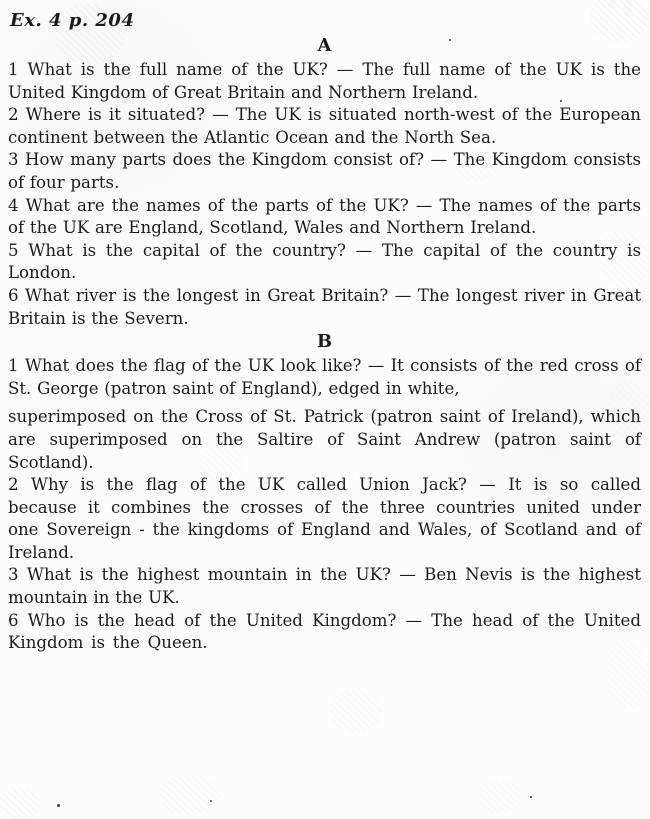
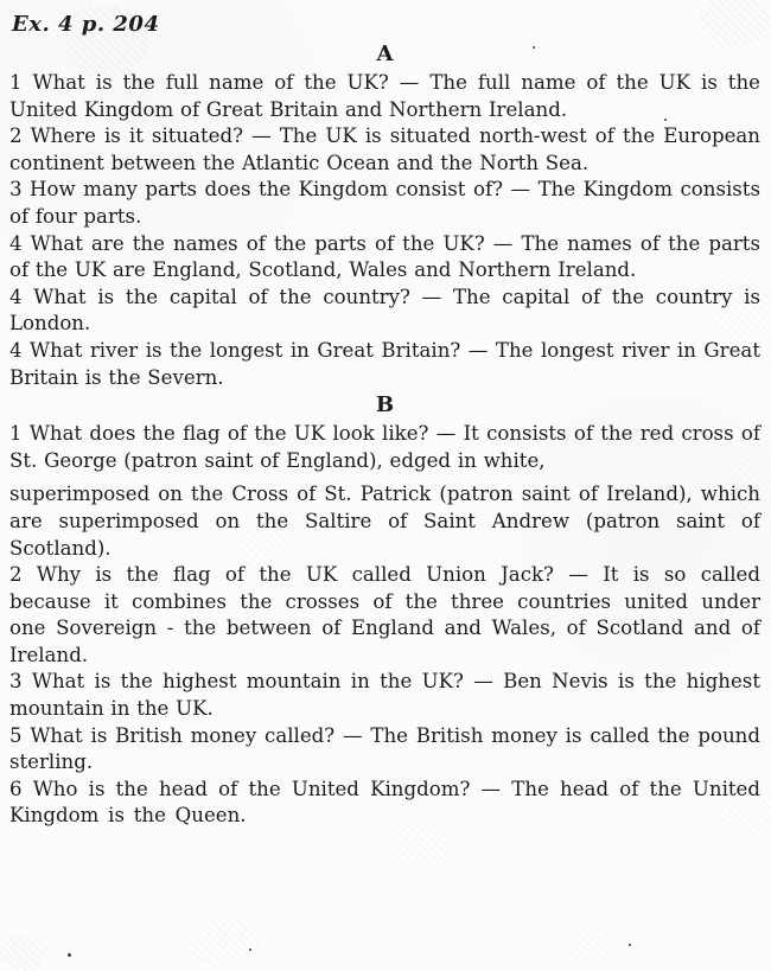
  Ex. 4 p. 204
  A
  1 What is the full name of the UK? — The full name of the UK is the United Kingdom of Great Britain and Northern Ireland.
  2 Where is it situated? — The UK is situated north-west of the European continent between the Atlantic Ocean and the North Sea.
  3 How many parts does the Kingdom consist of? — The Kingdom consists of four parts.
  4 What are the names of the parts of the UK? — The names of the parts of the UK are England, Scotland, Wales and Northern Ireland.
- 5 What is the capital of the country? — The capital of the country is London.
+ 4 What is the capital of the country? — The capital of the country is London.
- 6 What river is the longest in Great Britain? — The longest river in Great Britain is the Severn.
+ 4 What river is the longest in Great Britain? — The longest river in Great Britain is the Severn.
  B
  1 What does the flag of the UK look like? — It consists of the red cross of St. George (patron saint of England), edged in white,
  superimposed on the Cross of St. Patrick (patron saint of Ireland), which are superimposed on the Saltire of Saint Andrew (patron saint of Scotland).
- 2 Why is the flag of the UK called Union Jack? — It is so called because it combines the crosses of the three countries united under one Sovereign - the kingdoms of England and Wales, of Scotland and of Ireland.
+ 2 Why is the flag of the UK called Union Jack? — It is so called because it combines the crosses of the three countries united under one Sovereign - the between of England and Wales, of Scotland and of Ireland.
  3 What is the highest mountain in the UK? — Ben Nevis is the highest mountain in the UK.
+ 5 What is British money called? — The British money is called the pound sterling.
  6 Who is the head of the United Kingdom? — The head of the United Kingdom is the Queen.
